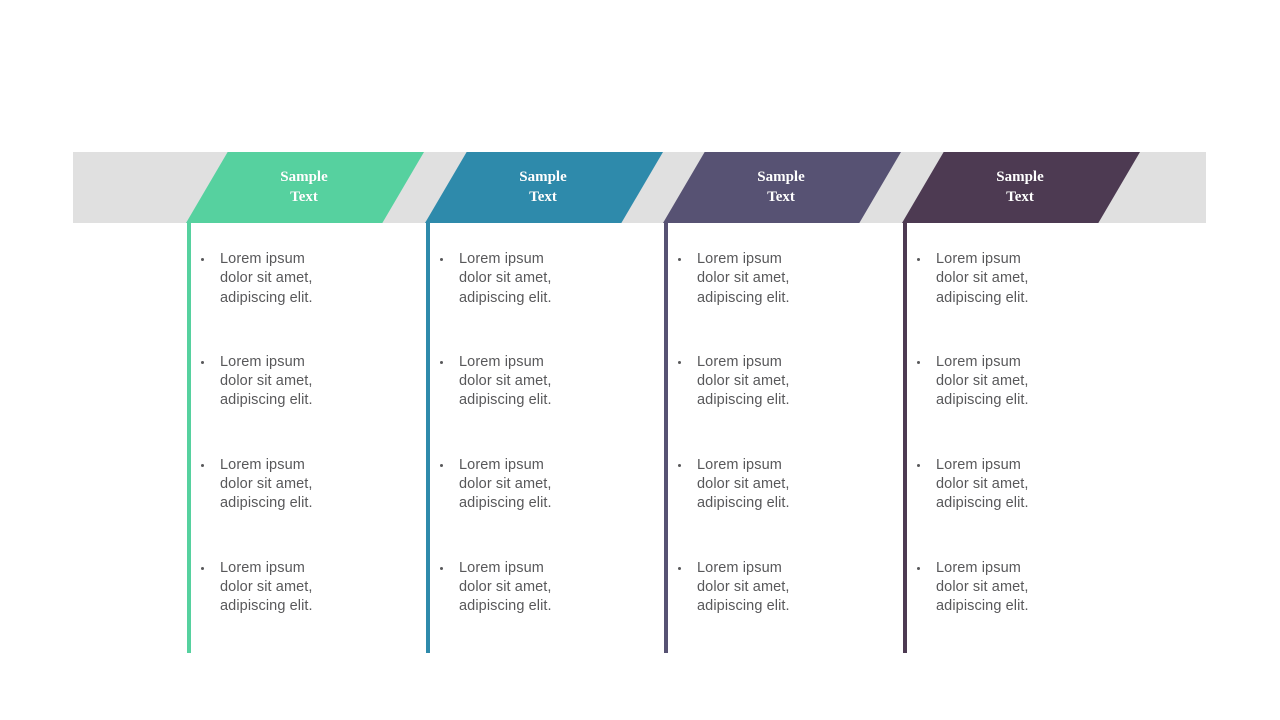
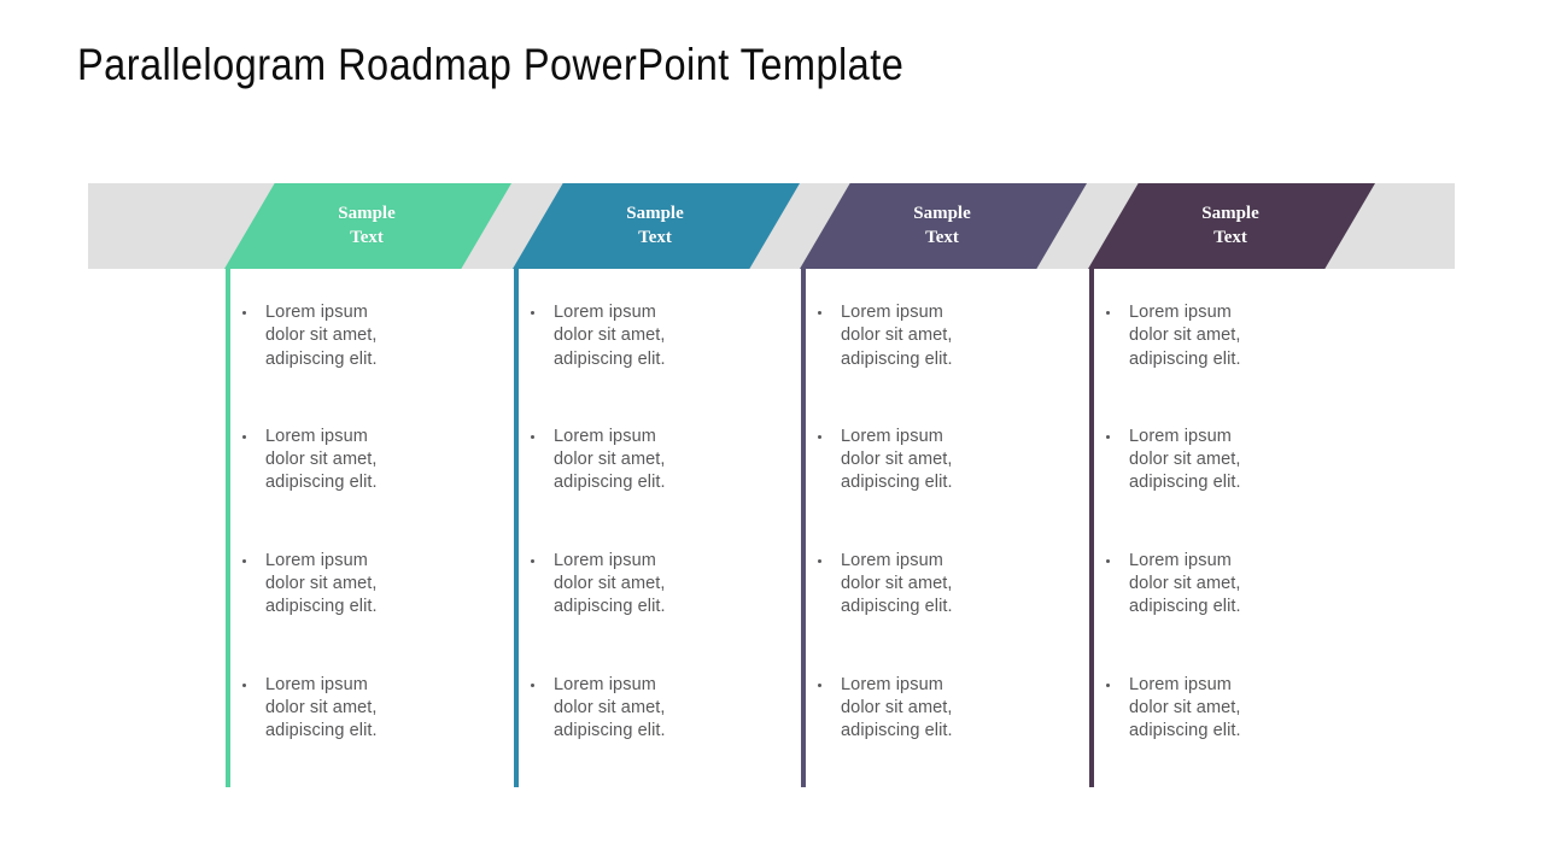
+ Parallelogram Roadmap PowerPoint Template
  Sample
  Text
  Sample
  Text
  Sample
  Text
  Sample
  Text
  Lorem ipsum
  dolor sit amet,
  adipiscing elit.
  Lorem ipsum
  dolor sit amet,
  adipiscing elit.
  Lorem ipsum
  dolor sit amet,
  adipiscing elit.
  Lorem ipsum
  dolor sit amet,
  adipiscing elit.
  Lorem ipsum
  dolor sit amet,
  adipiscing elit.
  Lorem ipsum
  dolor sit amet,
  adipiscing elit.
  Lorem ipsum
  dolor sit amet,
  adipiscing elit.
  Lorem ipsum
  dolor sit amet,
  adipiscing elit.
  Lorem ipsum
  dolor sit amet,
  adipiscing elit.
  Lorem ipsum
  dolor sit amet,
  adipiscing elit.
  Lorem ipsum
  dolor sit amet,
  adipiscing elit.
  Lorem ipsum
  dolor sit amet,
  adipiscing elit.
  Lorem ipsum
  dolor sit amet,
  adipiscing elit.
  Lorem ipsum
  dolor sit amet,
  adipiscing elit.
  Lorem ipsum
  dolor sit amet,
  adipiscing elit.
  Lorem ipsum
  dolor sit amet,
  adipiscing elit.
